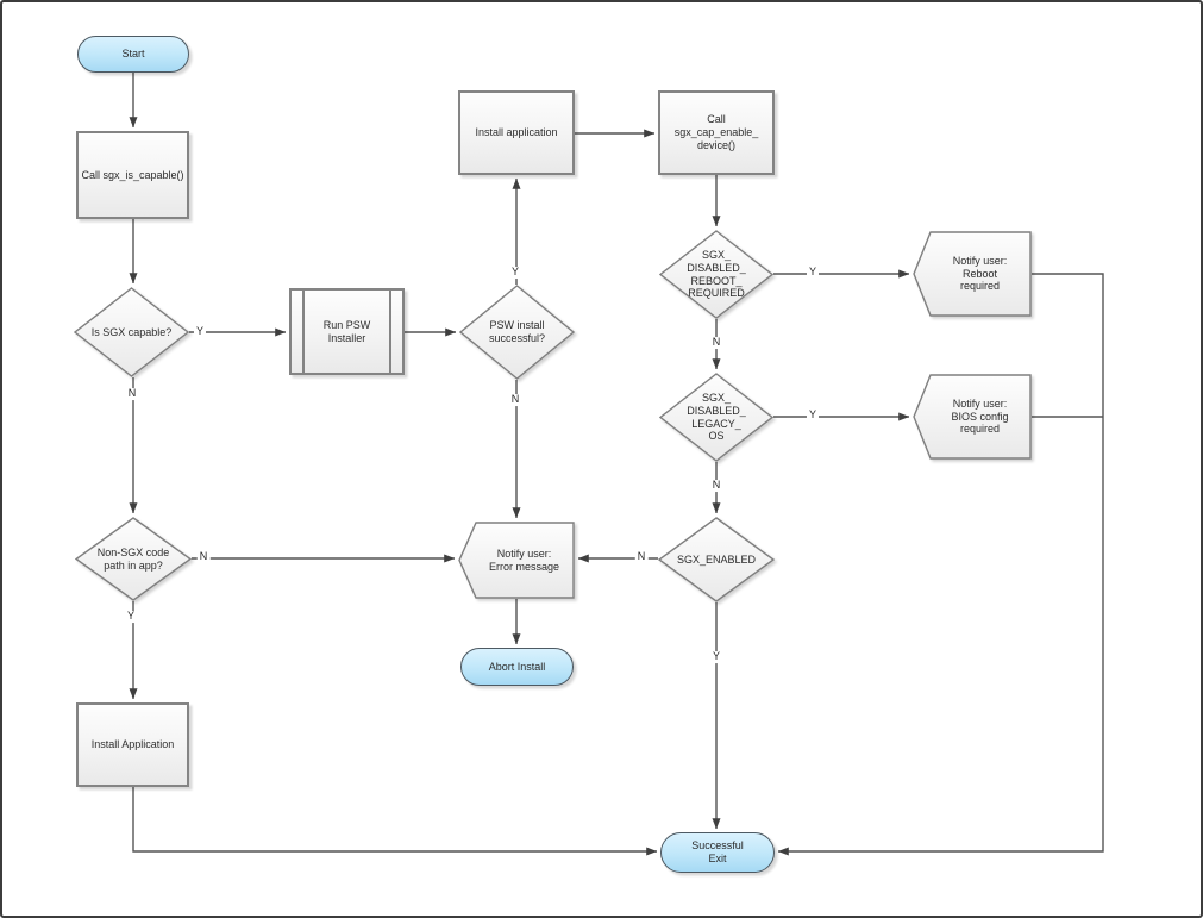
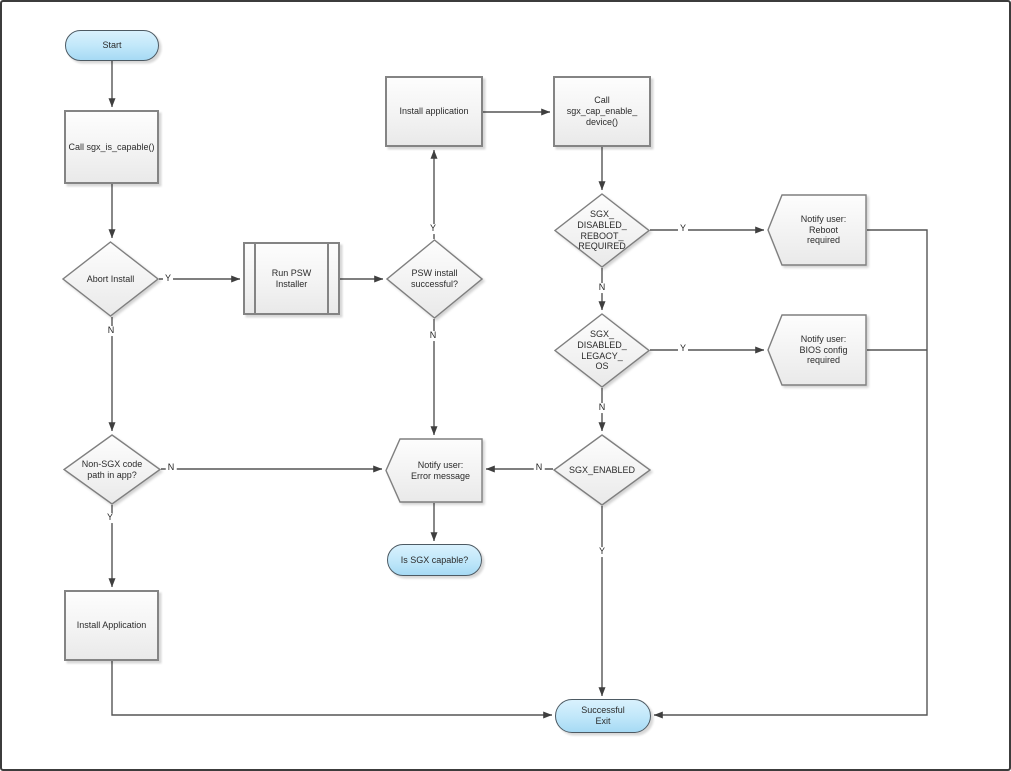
  Y
  N
  Y
  N
  Y
  N
  Y
  N
  N
  Y
  N
  Y
  Start
  Call sgx_is_capable()
- Is SGX capable?
+ Abort Install
  Run PSW
  Installer
  PSW install
  successful?
  Install application
  Call
  sgx_cap_enable_
  device()
  SGX_
  DISABLED_
  REBOOT_
  REQUIRED
  Notify user:
  Reboot
  required
  SGX_
  DISABLED_
  LEGACY_
  OS
  Notify user:
  BIOS config
  required
  SGX_ENABLED
  Notify user:
  Error message
- Abort Install
+ Is SGX capable?
  Non-SGX code
  path in app?
  Install Application
  Successful
  Exit
